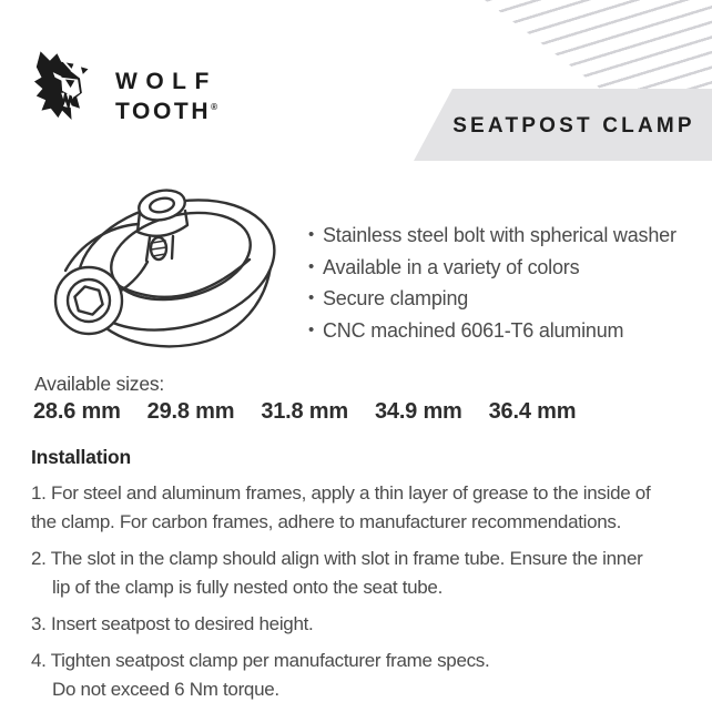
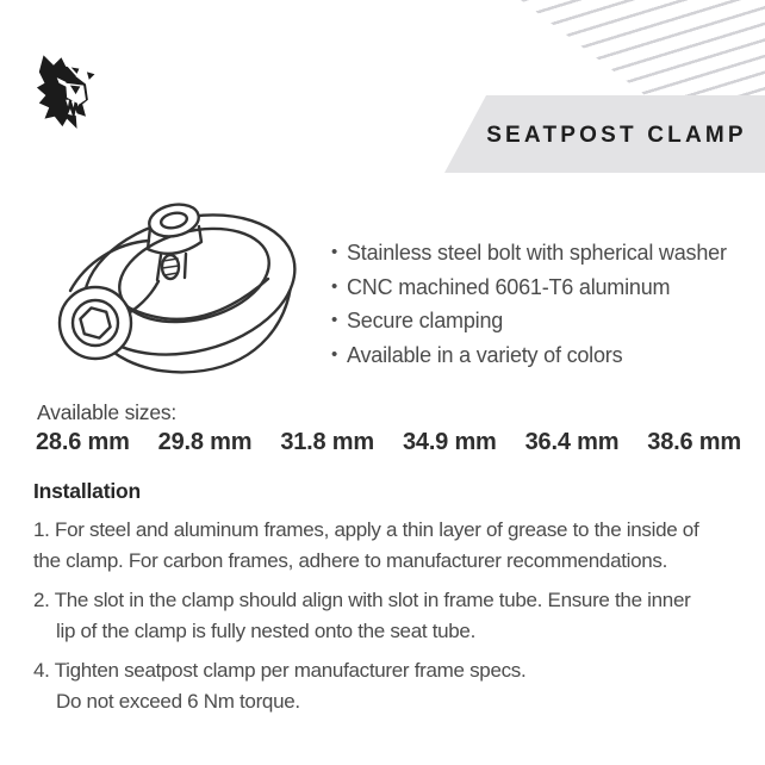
- WOLF
- TOOTH®
  SEATPOST CLAMP
  Stainless steel bolt with spherical washer
- Available in a variety of colors
+ CNC machined 6061-T6 aluminum
  Secure clamping
- CNC machined 6061-T6 aluminum
+ Available in a variety of colors
  Available sizes:
  28.6 mm
  29.8 mm
  31.8 mm
  34.9 mm
  36.4 mm
+ 38.6 mm
  Installation
  1. For steel and aluminum frames, apply a thin layer of grease to the inside of
  the clamp. For carbon frames, adhere to manufacturer recommendations.
  2. The slot in the clamp should align with slot in frame tube. Ensure the inner
  lip of the clamp is fully nested onto the seat tube.
- 3. Insert seatpost to desired height.
  4. Tighten seatpost clamp per manufacturer frame specs.
  Do not exceed 6 Nm torque.
